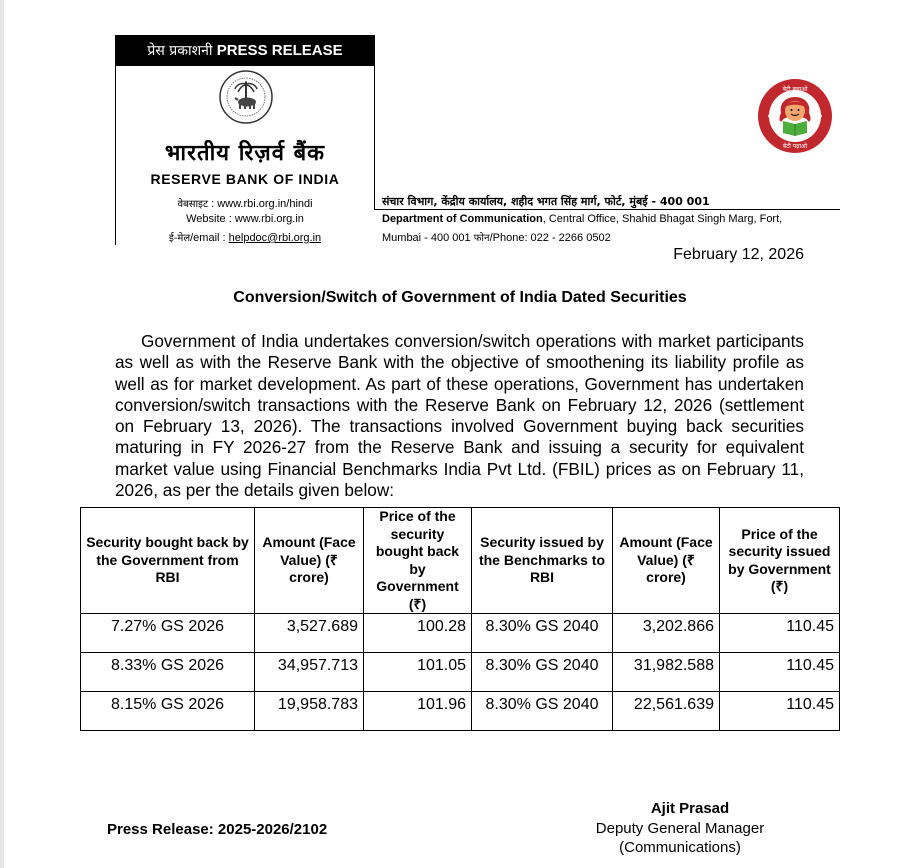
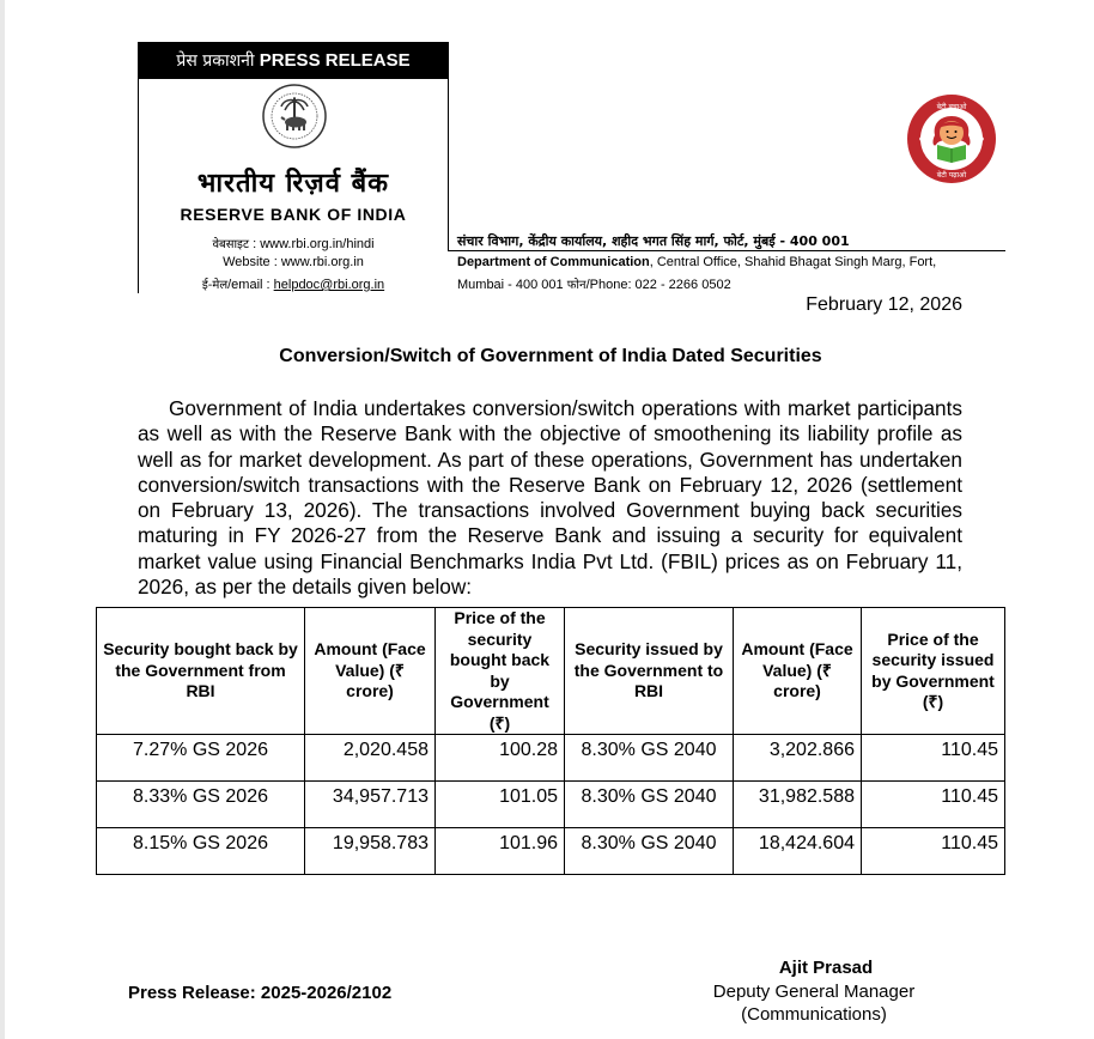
  प्रेस प्रकाशनी PRESS RELEASE
  भारतीय रिज़र्व बैंक
  RESERVE BANK OF INDIA
  वेबसाइट : www.rbi.org.in/hindi
  Website : www.rbi.org.in
  ई-मेल/email : helpdoc@rbi.org.in
  संचार विभाग, केंद्रीय कार्यालय, शहीद भगत सिंह मार्ग, फोर्ट, मुंबई - 400 001
  Department of Communication, Central Office, Shahid Bhagat Singh Marg, Fort,
  Mumbai - 400 001 फोन/Phone: 022 - 2266 0502
  February 12, 2026
  Conversion/Switch of Government of India Dated Securities
  Government of India undertakes conversion/switch operations with market participants as well as with the Reserve Bank with the objective of smoothening its liability profile as well as for market development. As part of these operations, Government has undertaken conversion/switch transactions with the Reserve Bank on February 12, 2026 (settlement on February 13, 2026). The transactions involved Government buying back securities maturing in FY 2026-27 from the Reserve Bank and issuing a security for equivalent market value using Financial Benchmarks India Pvt Ltd. (FBIL) prices as on February 11, 2026, as per the details given below:
- Security bought back by the Government from RBI	Amount (Face Value) (₹ crore)	Price of the security bought back by Government (₹)	Security issued by the Benchmarks to RBI	Amount (Face Value) (₹ crore)	Price of the security issued by Government (₹)
+ Security bought back by the Government from RBI	Amount (Face Value) (₹ crore)	Price of the security bought back by Government (₹)	Security issued by the Government to RBI	Amount (Face Value) (₹ crore)	Price of the security issued by Government (₹)
- 7.27% GS 2026	3,527.689	100.28	8.30% GS 2040	3,202.866	110.45
+ 7.27% GS 2026	2,020.458	100.28	8.30% GS 2040	3,202.866	110.45
  8.33% GS 2026	34,957.713	101.05	8.30% GS 2040	31,982.588	110.45
- 8.15% GS 2026	19,958.783	101.96	8.30% GS 2040	22,561.639	110.45
+ 8.15% GS 2026	19,958.783	101.96	8.30% GS 2040	18,424.604	110.45
  Press Release: 2025-2026/2102
  Ajit Prasad
  Deputy General Manager
  (Communications)
